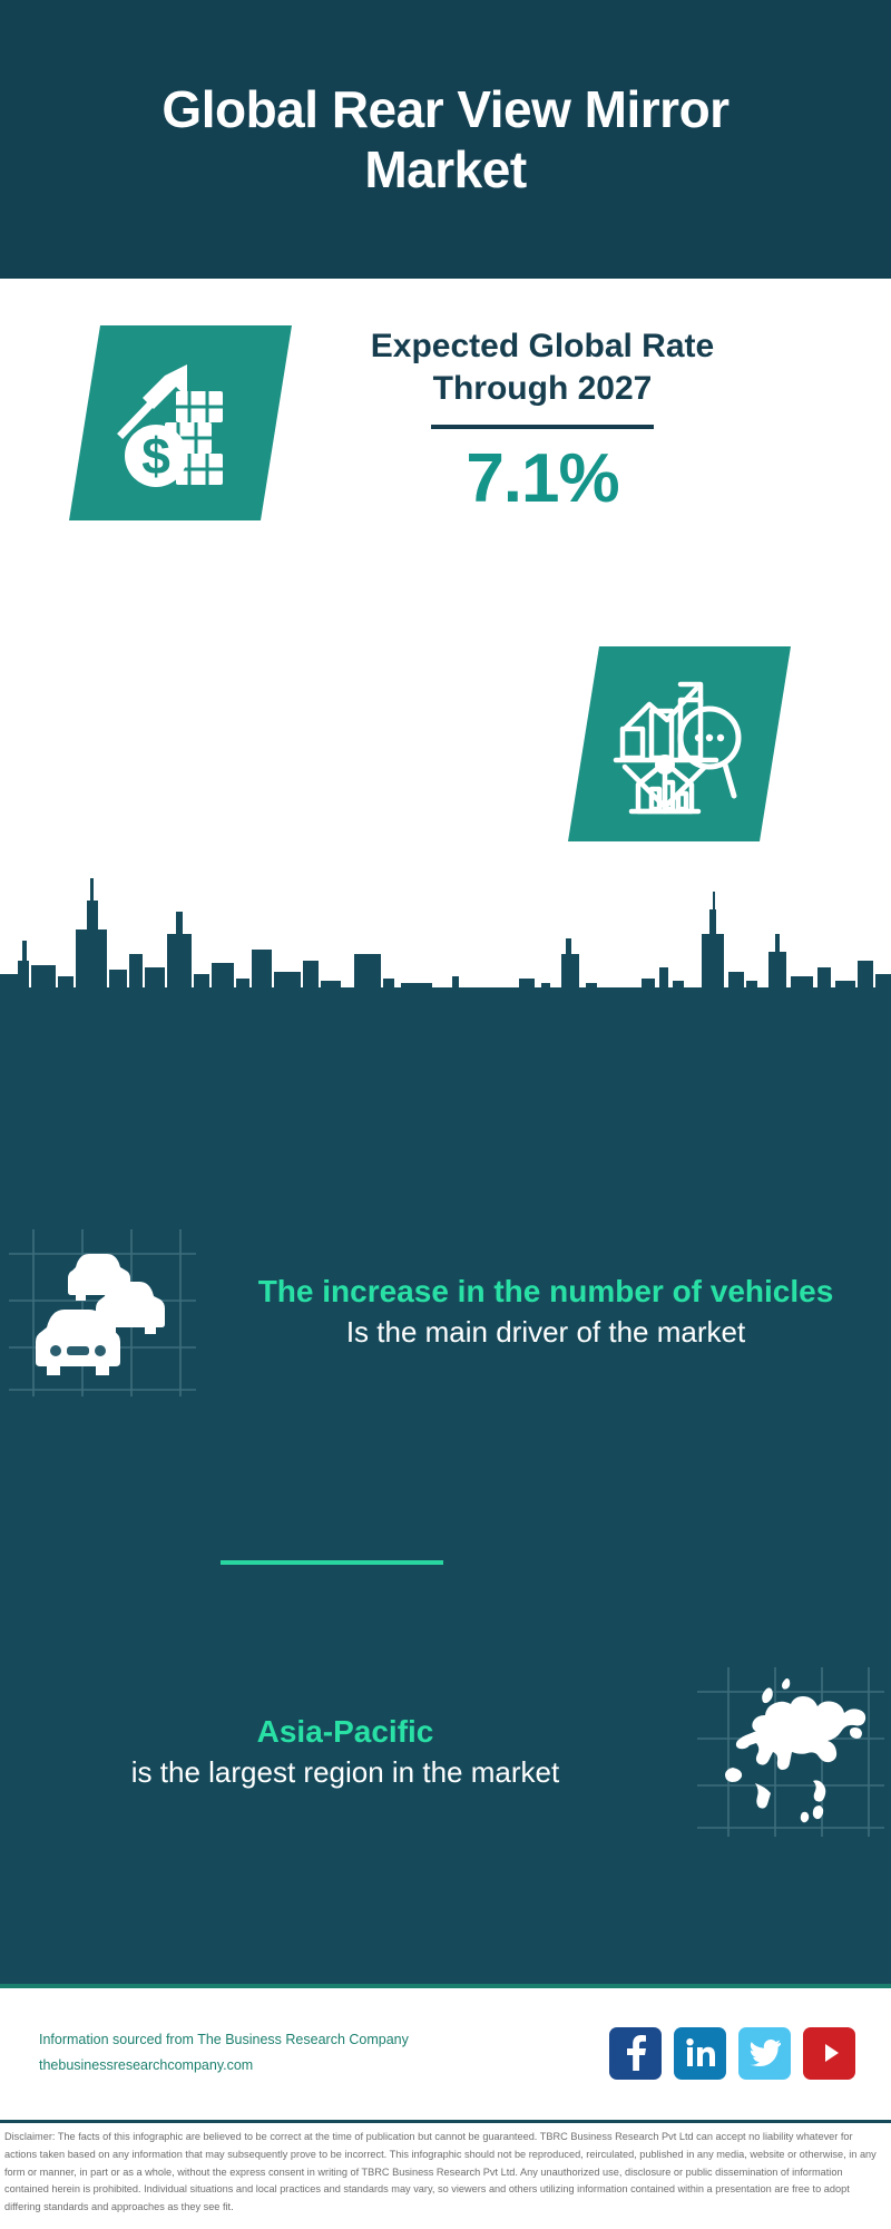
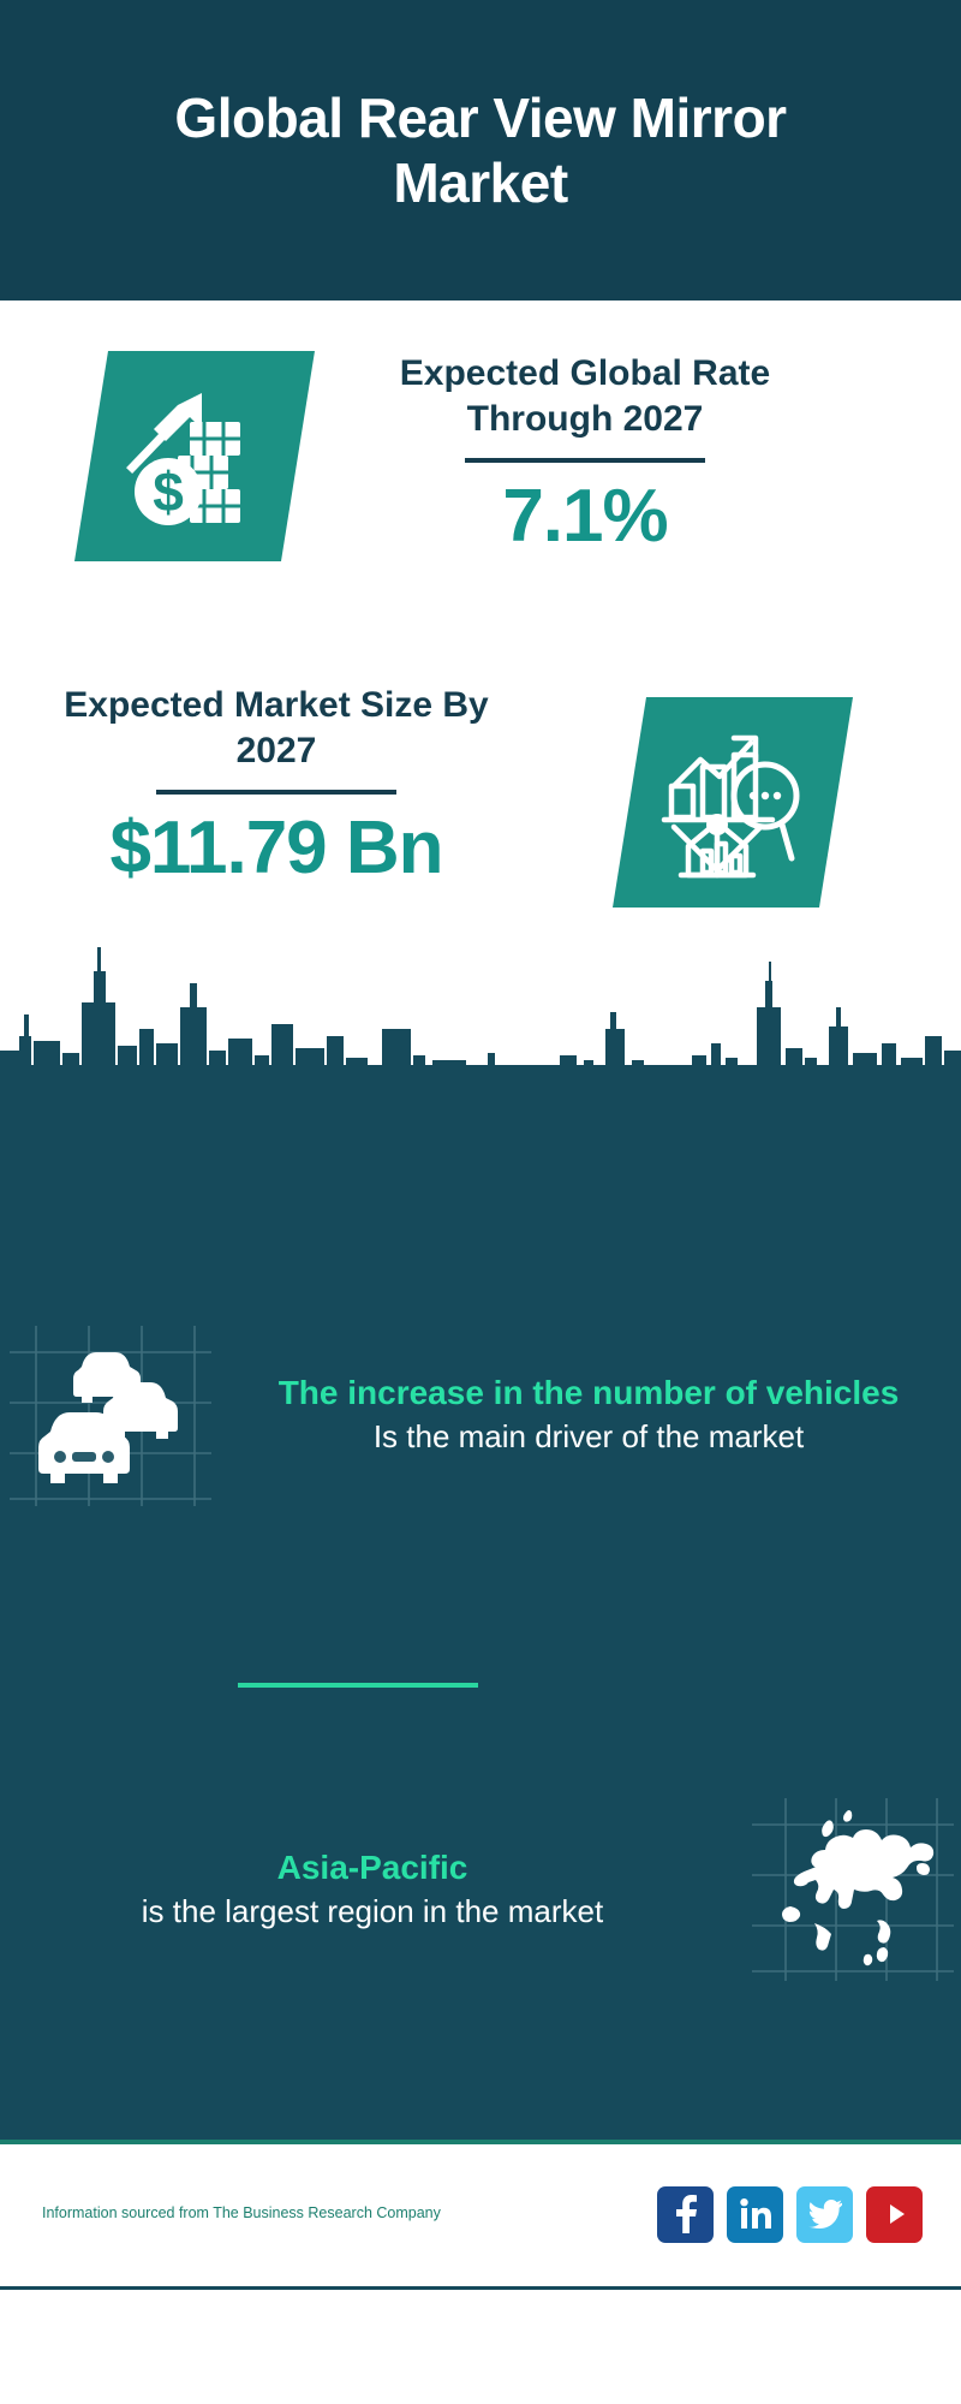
  Global Rear View Mirror Market
  $
  Expected Global Rate Through 2027
  7.1%
+ Expected Market Size By 2027
+ $11.79 Bn
  The increase in the number of vehicles
  Is the main driver of the market
  Asia-Pacific
  is the largest region in the market
  Information sourced from The Business Research Company
- thebusinessresearchcompany.com
- Disclaimer: The facts of this infographic are believed to be correct at the time of publication but cannot be guaranteed. TBRC Business Research Pvt Ltd can accept no liability whatever for actions taken based on any information that may subsequently prove to be incorrect. This infographic should not be reproduced, reirculated, published in any media, website or otherwise, in any form or manner, in part or as a whole, without the express consent in writing of TBRC Business Research Pvt Ltd. Any unauthorized use, disclosure or public dissemination of information contained herein is prohibited. Individual situations and local practices and standards may vary, so viewers and others utilizing information contained within a presentation are free to adopt differing standards and approaches as they see fit.
